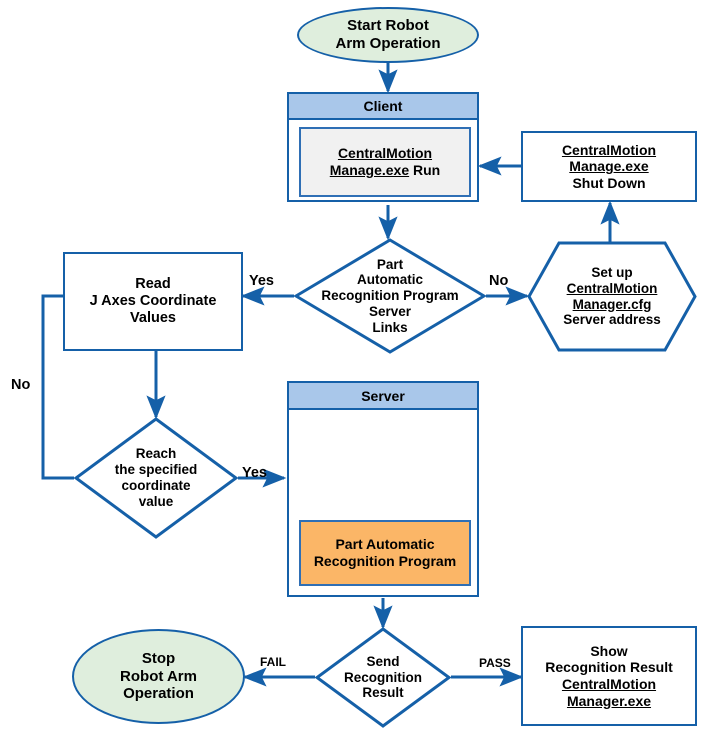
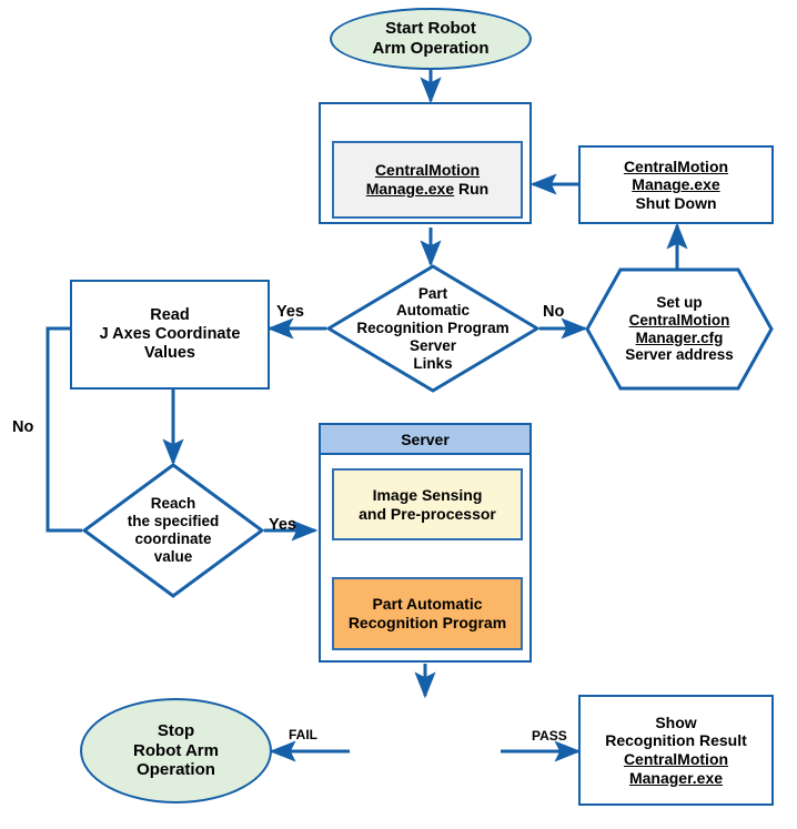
  Start Robot
  Arm Operation
- Client
  CentralMotion
  Manage.exe Run
  CentralMotion
  Manage.exe
  Shut Down
  Part
  Automatic
  Recognition Program
  Server
  Links
  Read
  J Axes Coordinate
  Values
  Set up
  CentralMotion
  Manager.cfg
  Server address
  Reach
  the specified
  coordinate
  value
  Server
+ Image Sensing
+ and Pre-processor
  Part Automatic
  Recognition Program
- Send
- Recognition
- Result
  Show
  Recognition Result
  CentralMotion
  Manager.exe
  Stop
  Robot Arm
  Operation
  Yes
  No
  No
  Yes
  FAIL
  PASS
